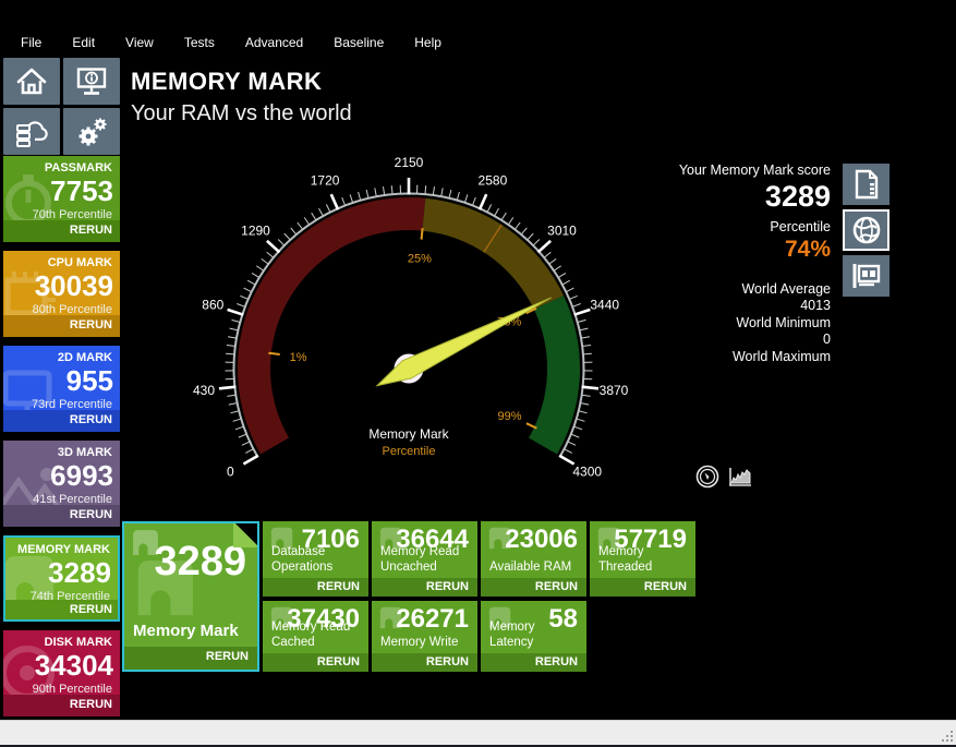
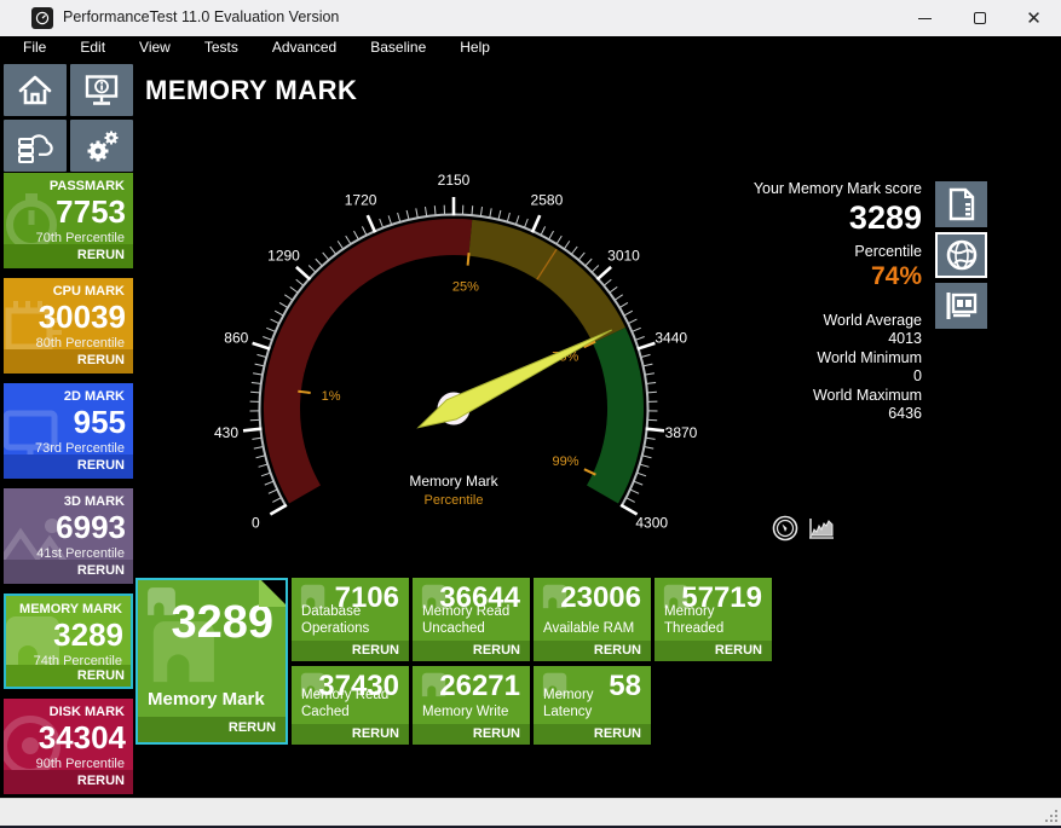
+ PerformanceTest 11.0 Evaluation Version
+ ✕
  File
  Edit
  View
  Tests
  Advanced
  Baseline
  Help
  PASSMARK
  7753
  70th Percentile
  RERUN
  CPU MARK
  30039
  80th Percentile
  RERUN
  2D MARK
  955
  73rd Percentile
  RERUN
  3D MARK
  6993
  41st Percentile
  RERUN
  MEMORY MARK
  3289
  74th Percentile
  RERUN
  DISK MARK
  34304
  90th Percentile
  RERUN
  MEMORY MARK
- Your RAM vs the world
  0
  430
  860
  1290
  1720
  2150
  2580
  3010
  3440
  3870
  4300
  1%
  25%
  99%
  Memory Mark
  Percentile
  Your Memory Mark score
  3289
  Percentile
  74%
  World Average
  4013
  World Minimum
  0
  World Maximum
+ 6436
  3289
  Memory Mark
  RERUN
  7106
  Database Operations
  RERUN
  36644
  Memory Read Uncached
  RERUN
  23006
  Available RAM
  RERUN
  57719
  Memory Threaded
  RERUN
  37430
  Memory Read Cached
  RERUN
  26271
  Memory Write
  RERUN
  58
  Memory Latency
  RERUN
